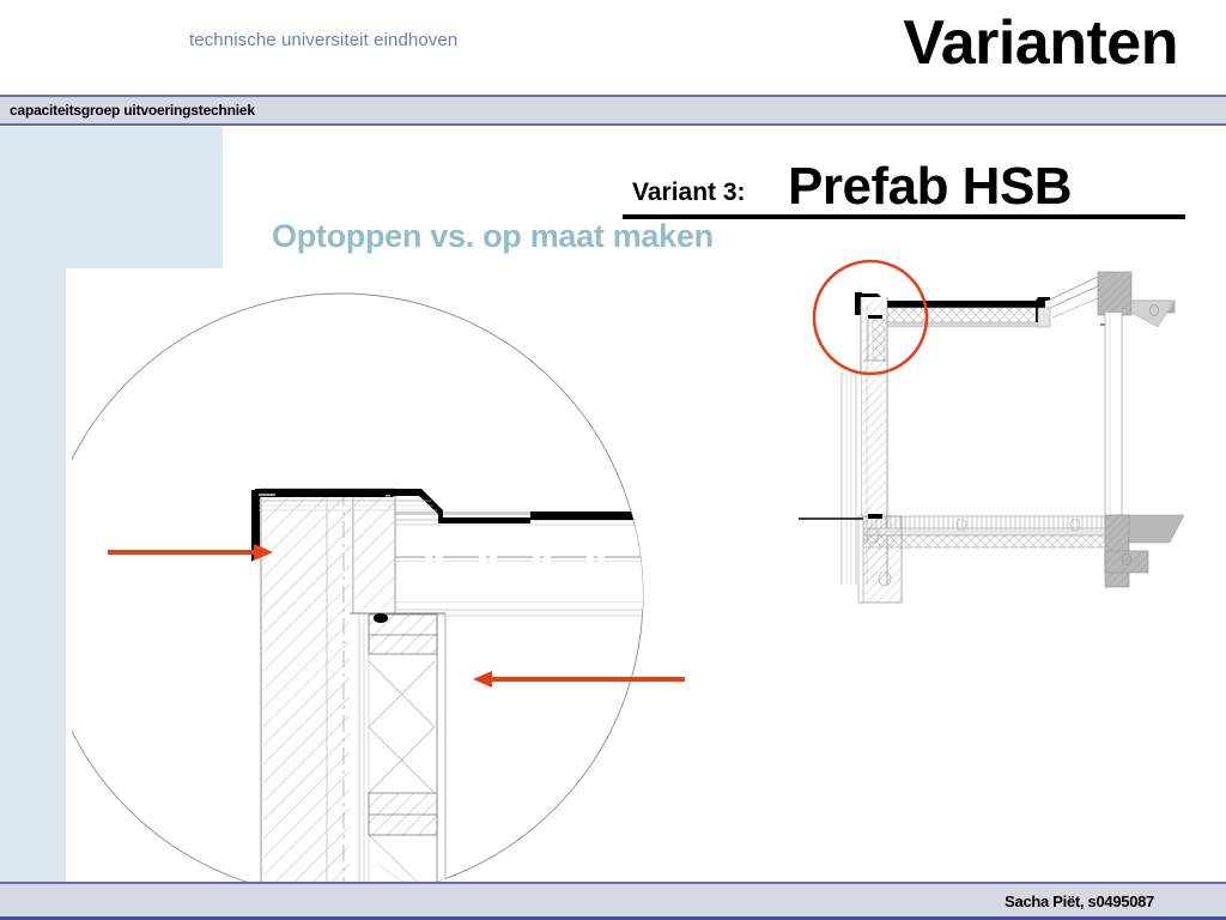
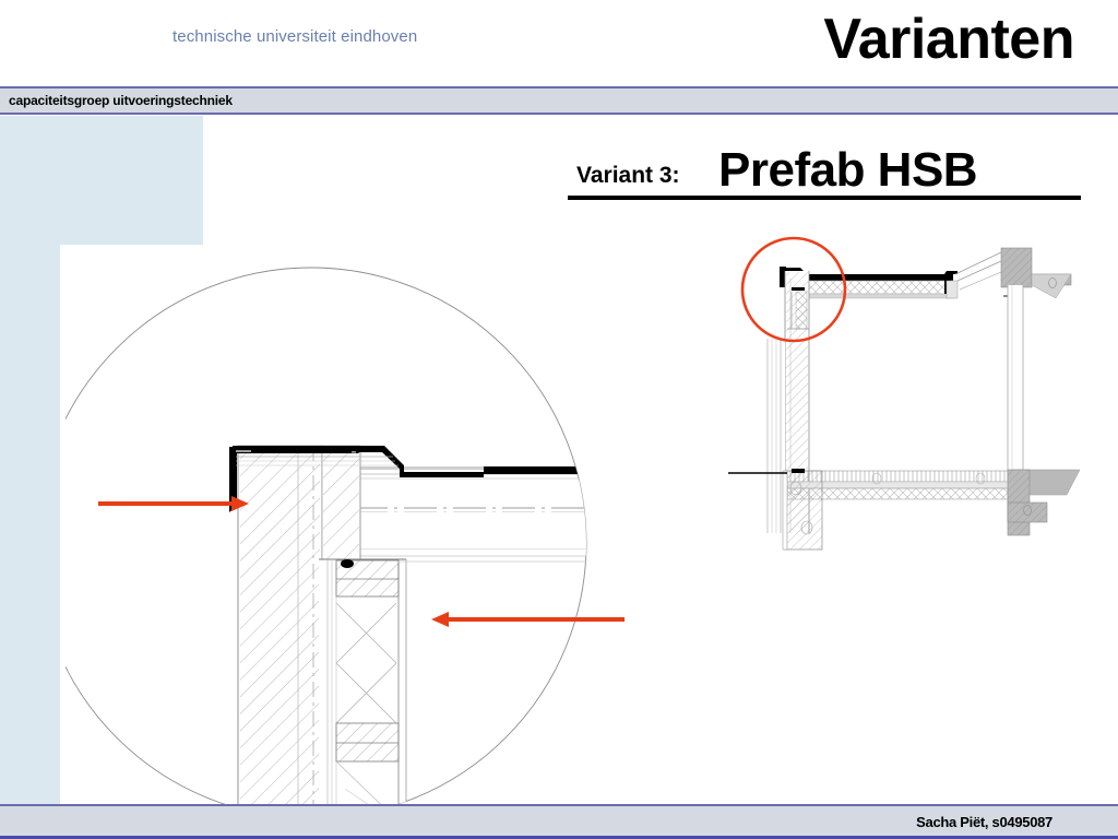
  technische universiteit eindhoven
  Varianten
  capaciteitsgroep uitvoeringstechniek
  Variant 3:
  Prefab HSB
- Optoppen vs. op maat maken
  Sacha Piët, s0495087
